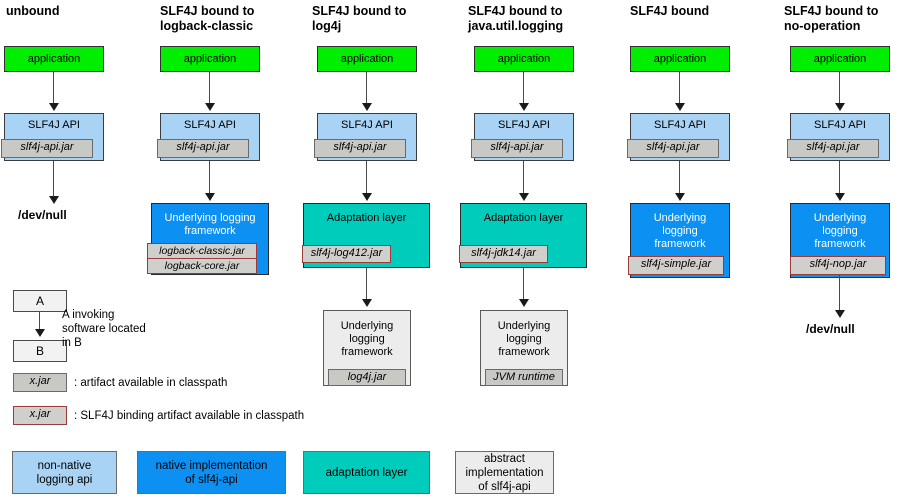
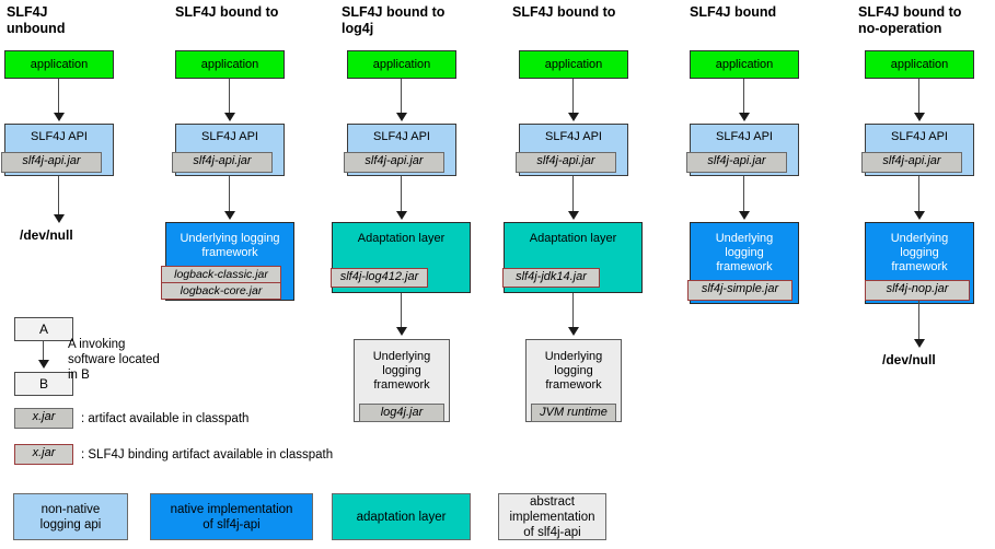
+ SLF4J
  unbound
  application
  SLF4J API
  slf4j-api.jar
  /dev/null
  SLF4J bound to
- logback-classic
  application
  SLF4J API
  slf4j-api.jar
  Underlying logging framework
  logback-classic.jar
  logback-core.jar
  SLF4J bound to
  log4j
  application
  SLF4J API
  slf4j-api.jar
  Adaptation layer
  slf4j-log412.jar
  Underlying
  logging
  framework
  log4j.jar
  SLF4J bound to
- java.util.logging
  application
  SLF4J API
  slf4j-api.jar
  Adaptation layer
  slf4j-jdk14.jar
  Underlying
  logging
  framework
  JVM runtime
  SLF4J bound
  application
  SLF4J API
  slf4j-api.jar
  Underlying
  logging
  framework
  slf4j-simple.jar
  SLF4J bound to
  no-operation
  application
  SLF4J API
  slf4j-api.jar
  Underlying
  logging
  framework
  slf4j-nop.jar
  /dev/null
  A
  B
  A invoking
  software located
  in B
  x.jar
  : artifact available in classpath
  x.jar
  : SLF4J binding artifact available in classpath
  non-native
  logging api
  native implementation
  of slf4j-api
  adaptation layer
  abstract
  implementation
  of slf4j-api
